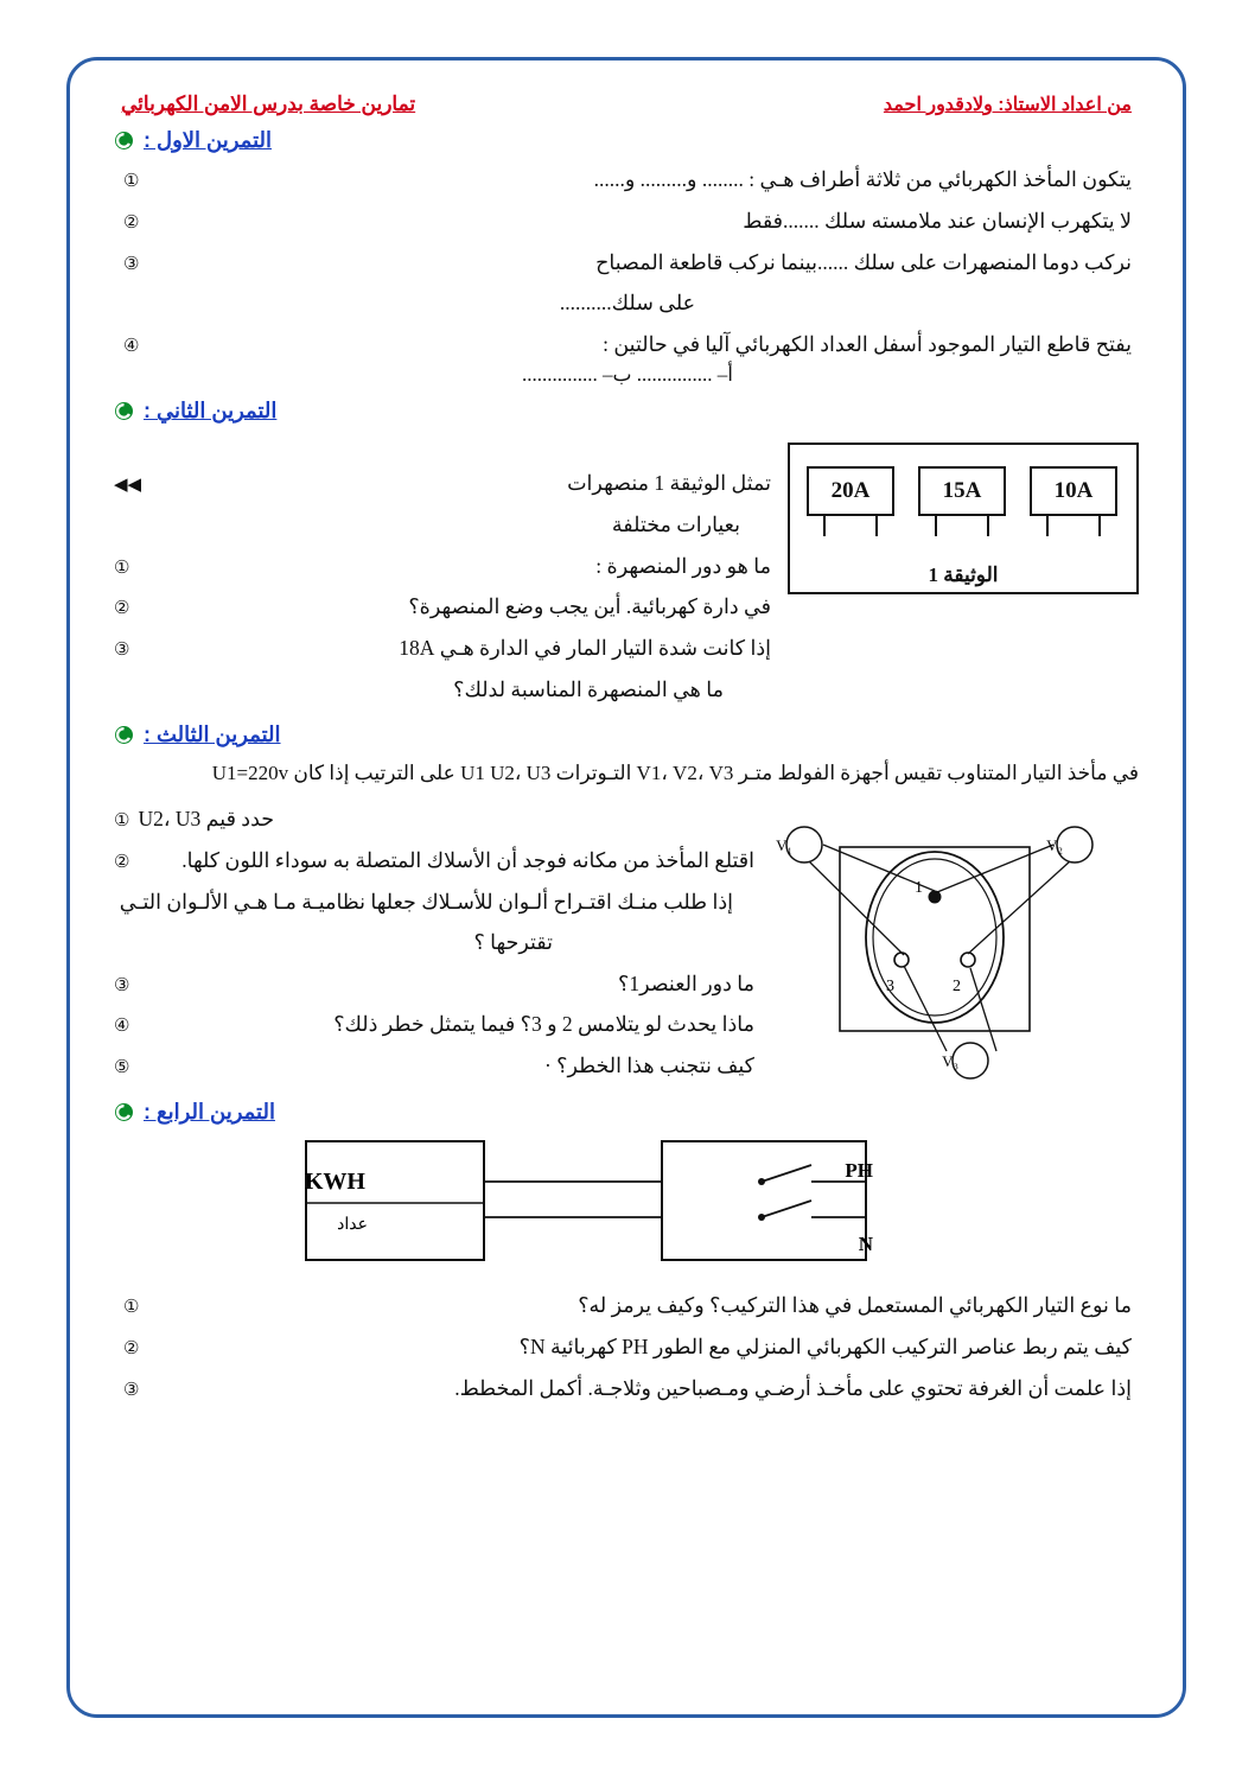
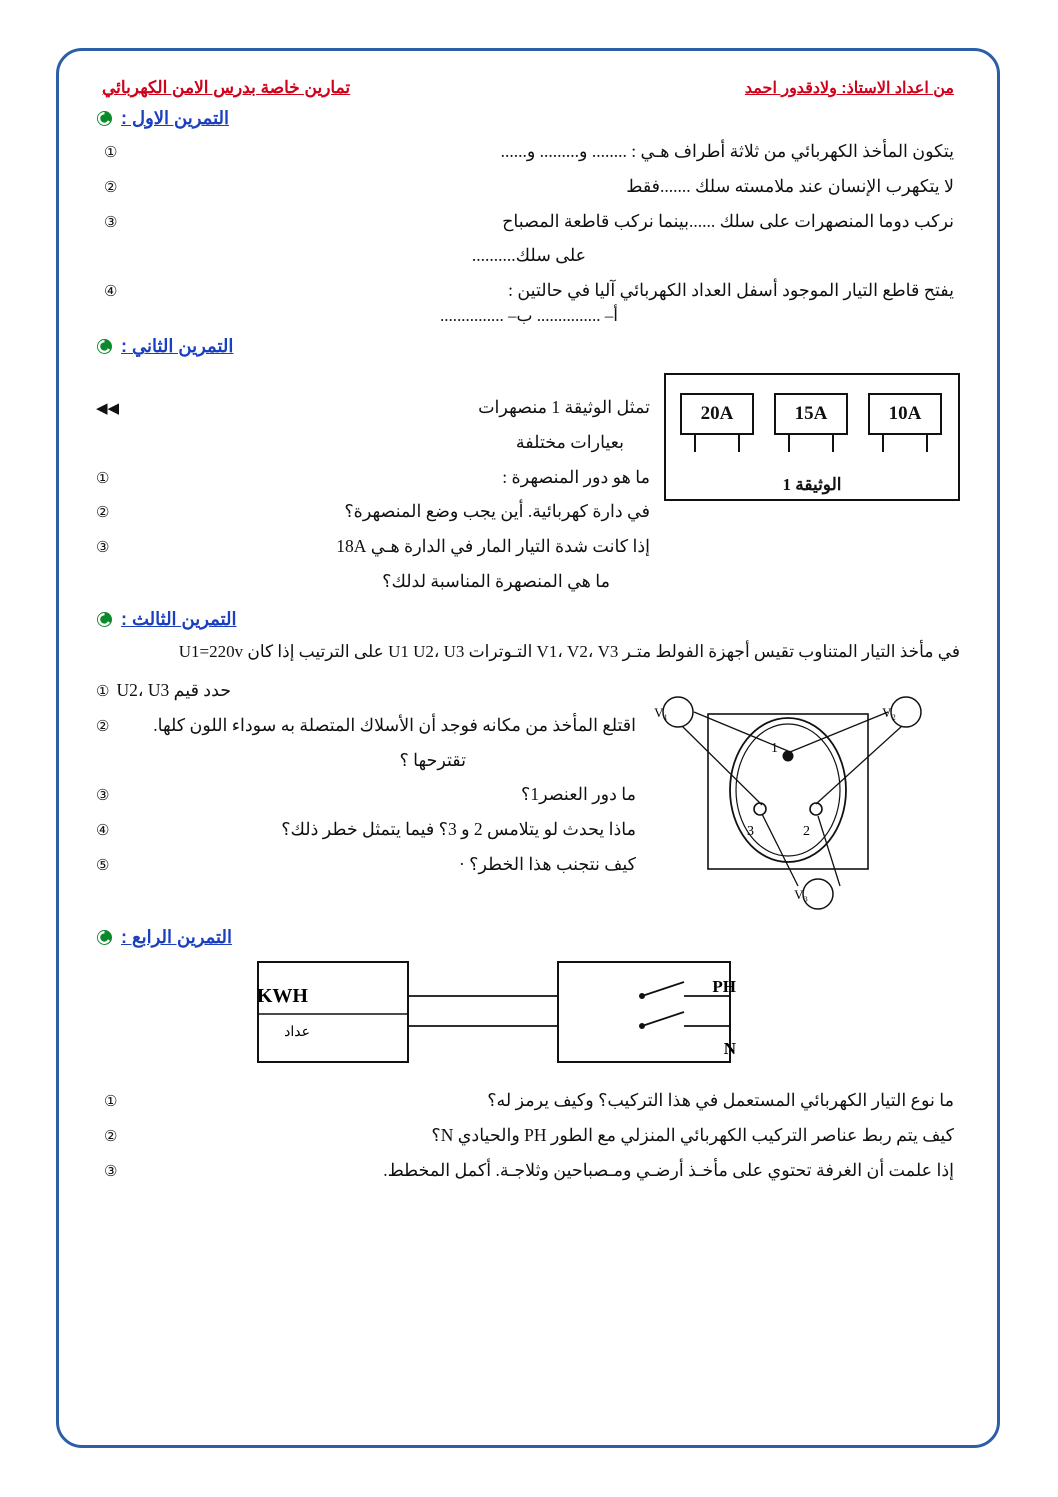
  تمارين خاصة بدرس الامن الكهربائي
  من اعداد الاستاذ: ولادقدور احمد
  التمرين الاول :
  ①
  يتكون المأخذ الكهربائي من ثلاثة أطراف هـي : ........ و......... و......
  ②
  لا يتكهرب الإنسان عند ملامسته سلك .......فقط
  ③
  نركب دوما المنصهرات على سلك ......بينما نركب قاطعة المصباح
  على سلك..........
  ④
  يفتح قاطع التيار الموجود أسفل العداد الكهربائي آليا في حالتين :
  أ– ............... ب– ...............
  التمرين الثاني :
  ◀◀
  تمثل الوثيقة 1 منصهرات
  بعيارات مختلفة
  ①
  ما هو دور المنصهرة :
  ②
  في دارة كهربائية. أين يجب وضع المنصهرة؟
  ③
  إذا كانت شدة التيار المار في الدارة هـي 18A
  ما هي المنصهرة المناسبة لدلك؟
  10A
  15A
  20A
  الوثيقة 1
  التمرين الثالث :
  في مأخذ التيار المتناوب تقيس أجهزة الفولط متـر V1، V2، V3 التـوترات U1 U2، U3 على الترتيب إذا كان U1=220v
  ①
  حدد قيم U2، U3
  ②
  اقتلع المأخذ من مكانه فوجد أن الأسلاك المتصلة به سوداء اللون كلها.
- إذا طلب منـك اقتـراح ألـوان للأسـلاك جعلها نظاميـة مـا هـي الألـوان التـي
  تقترحها ؟
  ③
  ما دور العنصر1؟
  ④
  ماذا يحدث لو يتلامس 2 و 3؟ فيما يتمثل خطر ذلك؟
  ⑤
  كيف نتجنب هذا الخطر؟ ·
  1
  2
  3
  V₁
  V₂
  V₃
  التمرين الرابع :
  KWH
  عداد
  PH
  N
  ①
  ما نوع التيار الكهربائي المستعمل في هذا التركيب؟ وكيف يرمز له؟
  ②
- كيف يتم ربط عناصر التركيب الكهربائي المنزلي مع الطور PH كهربائية N؟
+ كيف يتم ربط عناصر التركيب الكهربائي المنزلي مع الطور PH والحيادي N؟
  ③
  إذا علمت أن الغرفة تحتوي على مأخـذ أرضـي ومـصباحين وثلاجـة. أكمل المخطط.
